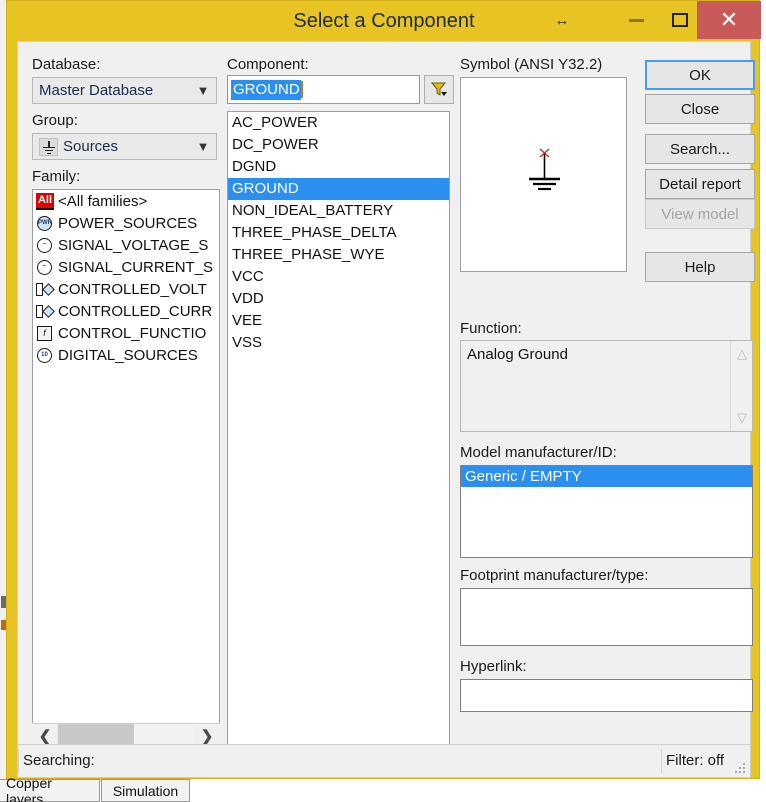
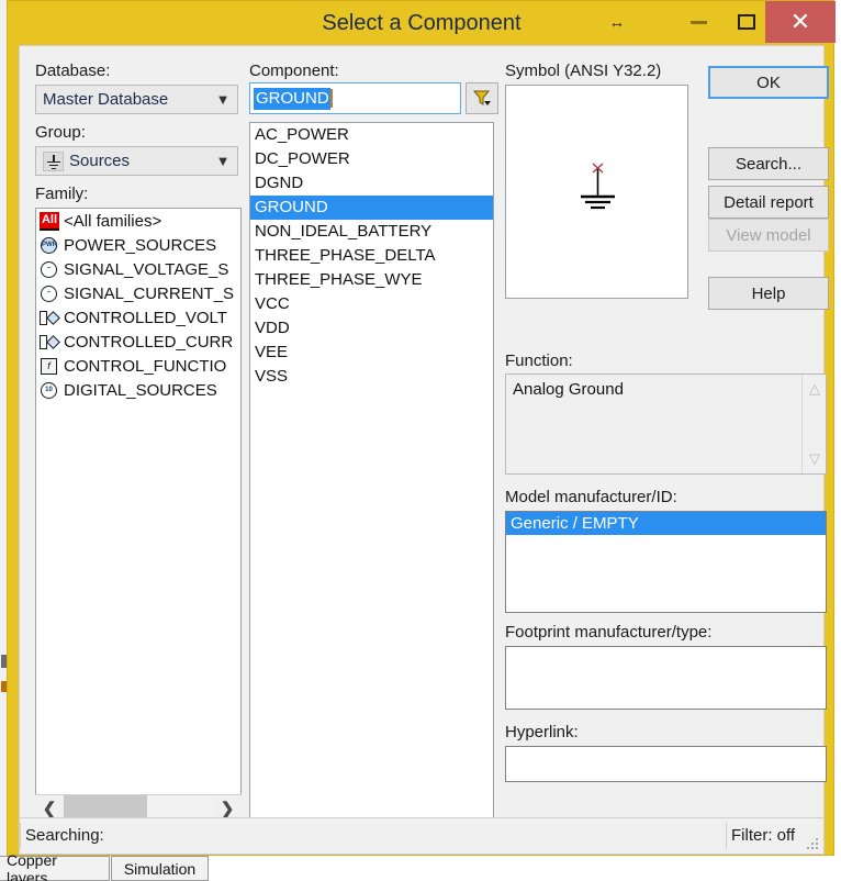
  Select a Component
  ↔
  ✕
  Database:
  Master Database
  ▼
  Group:
  Sources
  ▼
  Family:
  All
  <All families>
  POWER_SOURCES
  SIGNAL_VOLTAGE_S
  SIGNAL_CURRENT_S
  CONTROLLED_VOLT
  CONTROLLED_CURR
  f
  CONTROL_FUNCTIO
  DIGITAL_SOURCES
  ❮
  ❯
  Component:
  GROUND
  AC_POWER
  DC_POWER
  DGND
  GROUND
  NON_IDEAL_BATTERY
  THREE_PHASE_DELTA
  THREE_PHASE_WYE
  VCC
  VDD
  VEE
  VSS
  Symbol (ANSI Y32.2)
  OK
- Close
  Search...
  Detail report
  View model
  Help
  Function:
  Analog Ground
  △
  ▽
  Model manufacturer/ID:
  Generic / EMPTY
  Footprint manufacturer/type:
  Hyperlink:
  Searching:
  Filter: off
  Copper layers
  Simulation
